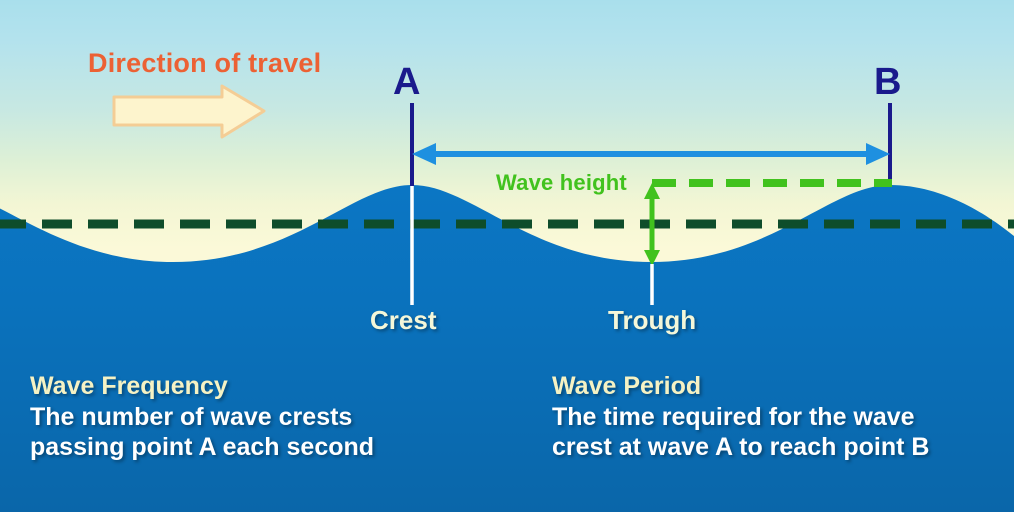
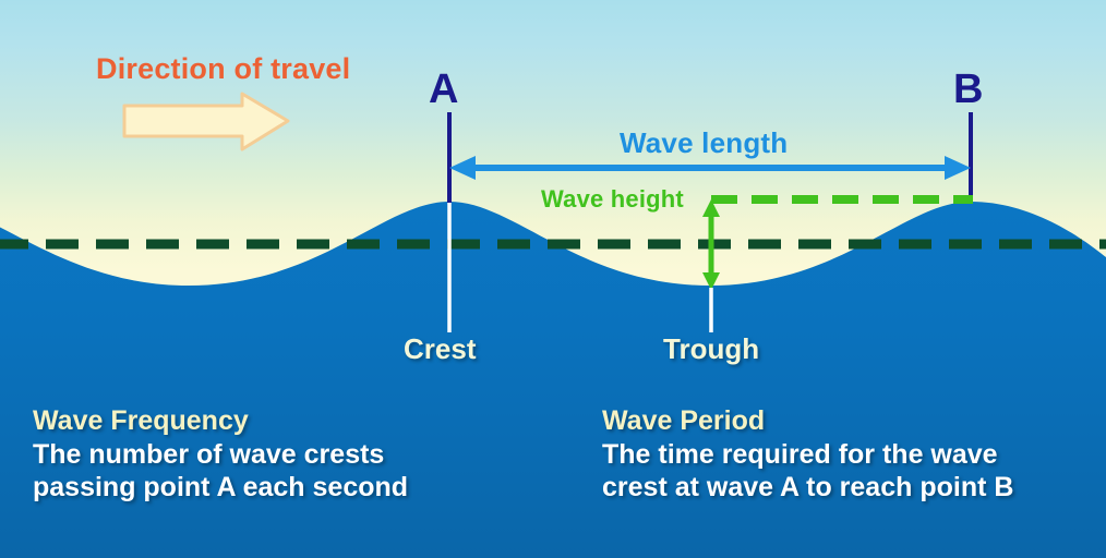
  Direction of travel
  A
  B
+ Wave length
  Wave height
  Crest
  Trough
  Wave Frequency
  The number of wave crests
  passing point A each second
  Wave Period
  The time required for the wave
  crest at wave A to reach point B
